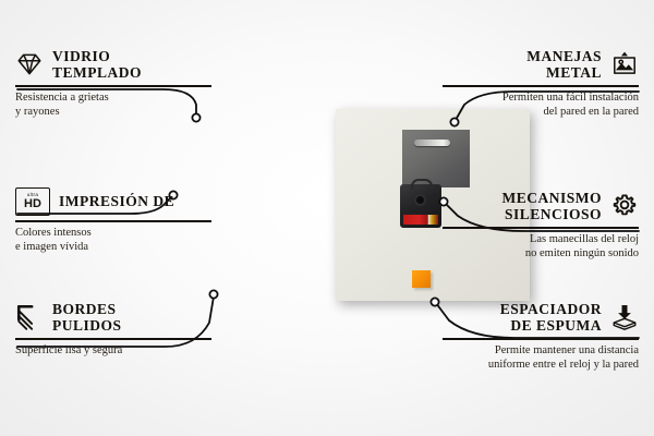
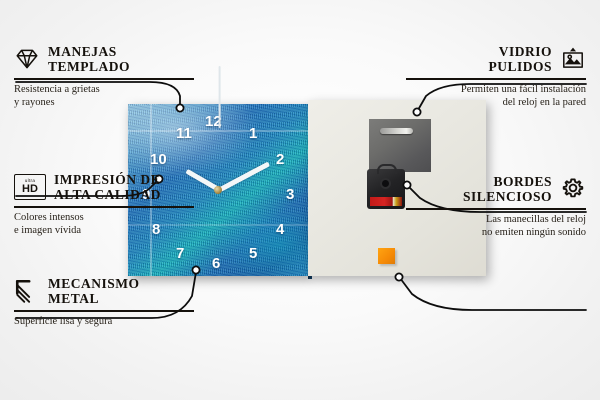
+ 12
+ 1
+ 2
+ 3
+ 4
+ 5
+ 6
+ 7
+ 8
+ 9
+ 10
+ 11
- VIDRIO
+ MANEJAS
  TEMPLADO
  Resistencia a grietas
  y rayones
  HD
  IMPRESIÓN DE
+ ALTA CALIDAD
  Colores intensos
  e imagen vívida
- BORDES
+ MECANISMO
- PULIDOS
+ METAL
  Superficie lisa y segura
- MANEJAS
+ VIDRIO
- METAL
+ PULIDOS
  Permiten una fácil instalación
- del pared en la pared
+ del reloj en la pared
- MECANISMO
+ BORDES
  SILENCIOSO
  Las manecillas del reloj
  no emiten ningún sonido
- ESPACIADOR
- DE ESPUMA
- Permite mantener una distancia
- uniforme entre el reloj y la pared
